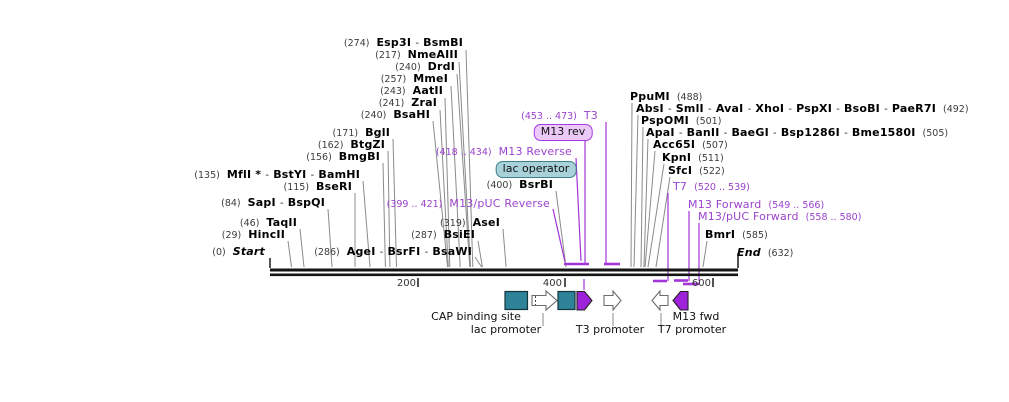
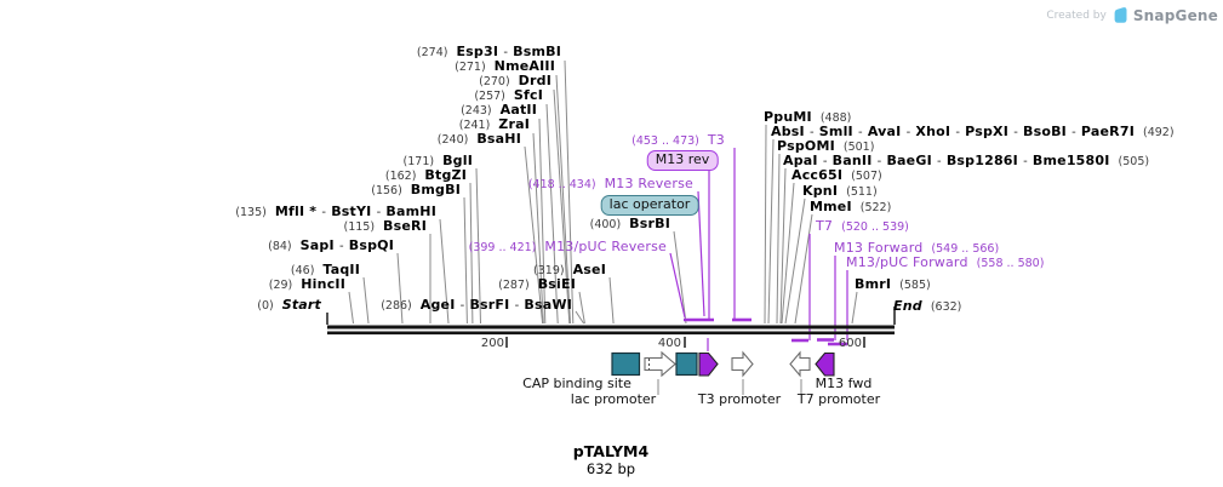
+ Created by
+ SnapGene
  (274) Esp3I - BsmBI
- (217) NmeAIII
+ (271) NmeAIII
- (240) DrdI
+ (270) DrdI
- (257) MmeI
+ (257) SfcI
  (243) AatII
  (241) ZraI
  (240) BsaHI
  (171) BglI
  (162) BtgZI
  (156) BmgBI
  (135) MflI * - BstYI - BamHI
  (115) BseRI
  (84) SapI - BspQI
  (46) TaqII
  (29) HincII
  (0) Start
  (286) AgeI - BsrFI - BsaWI
  (287) BsiEI
  (319) AseI
  (400) BsrBI
  PpuMI (488)
  AbsI - SmlI - AvaI - XhoI - PspXI - BsoBI - PaeR7I (492)
  PspOMI (501)
  ApaI - BanII - BaeGI - Bsp1286I - Bme1580I (505)
  Acc65I (507)
  KpnI (511)
- SfcI (522)
+ MmeI (522)
  BmrI (585)
  End (632)
  (453 .. 473) T3
  (418 .. 434) M13 Reverse
  (399 .. 421) M13/pUC Reverse
  T7 (520 .. 539)
  M13 Forward (549 .. 566)
  M13/pUC Forward (558 .. 580)
  M13 rev
  lac operator
  200
  400
  600
  CAP binding site
  M13 fwd
  lac promoter
  T3 promoter
  T7 promoter
+ pTALYM4
+ 632 bp
